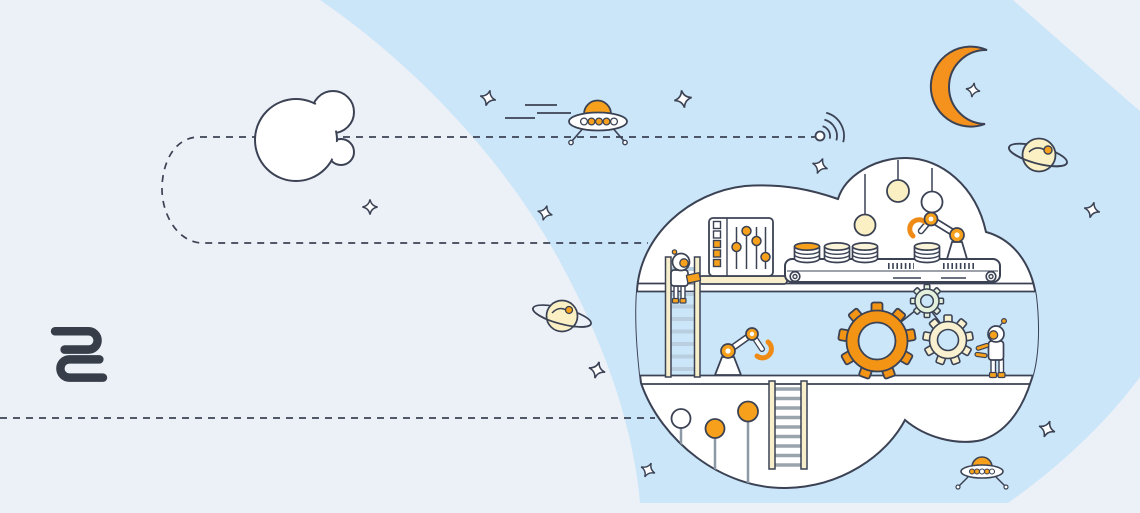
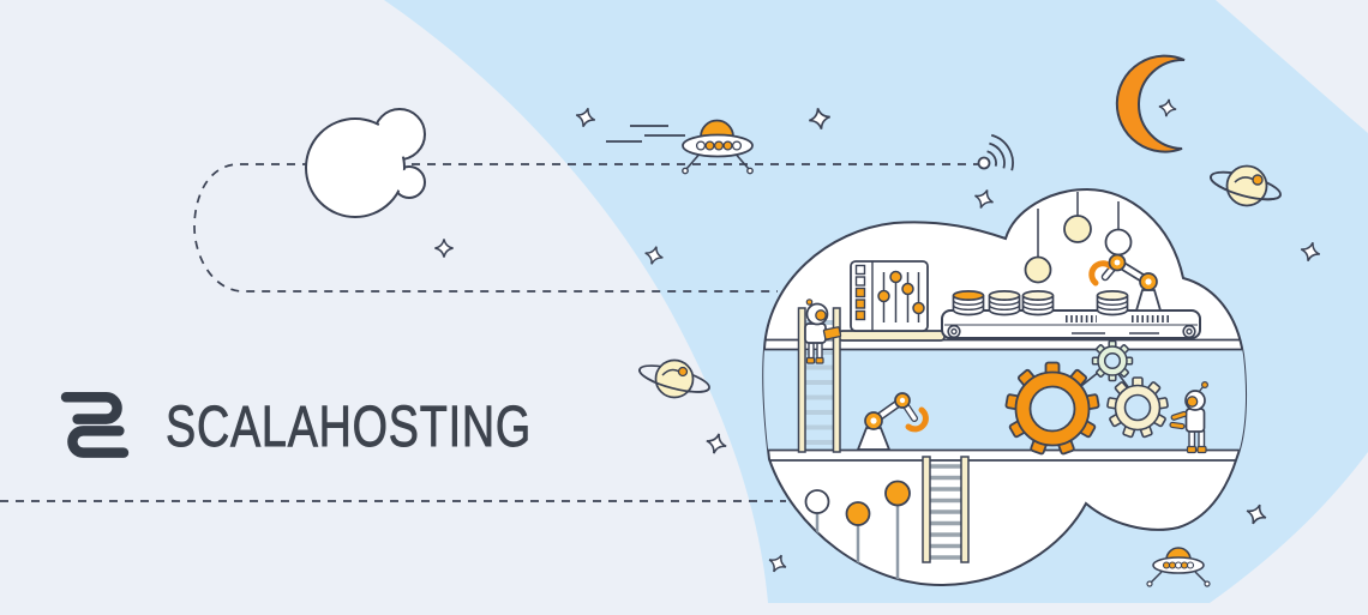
+ SCALAHOSTING
